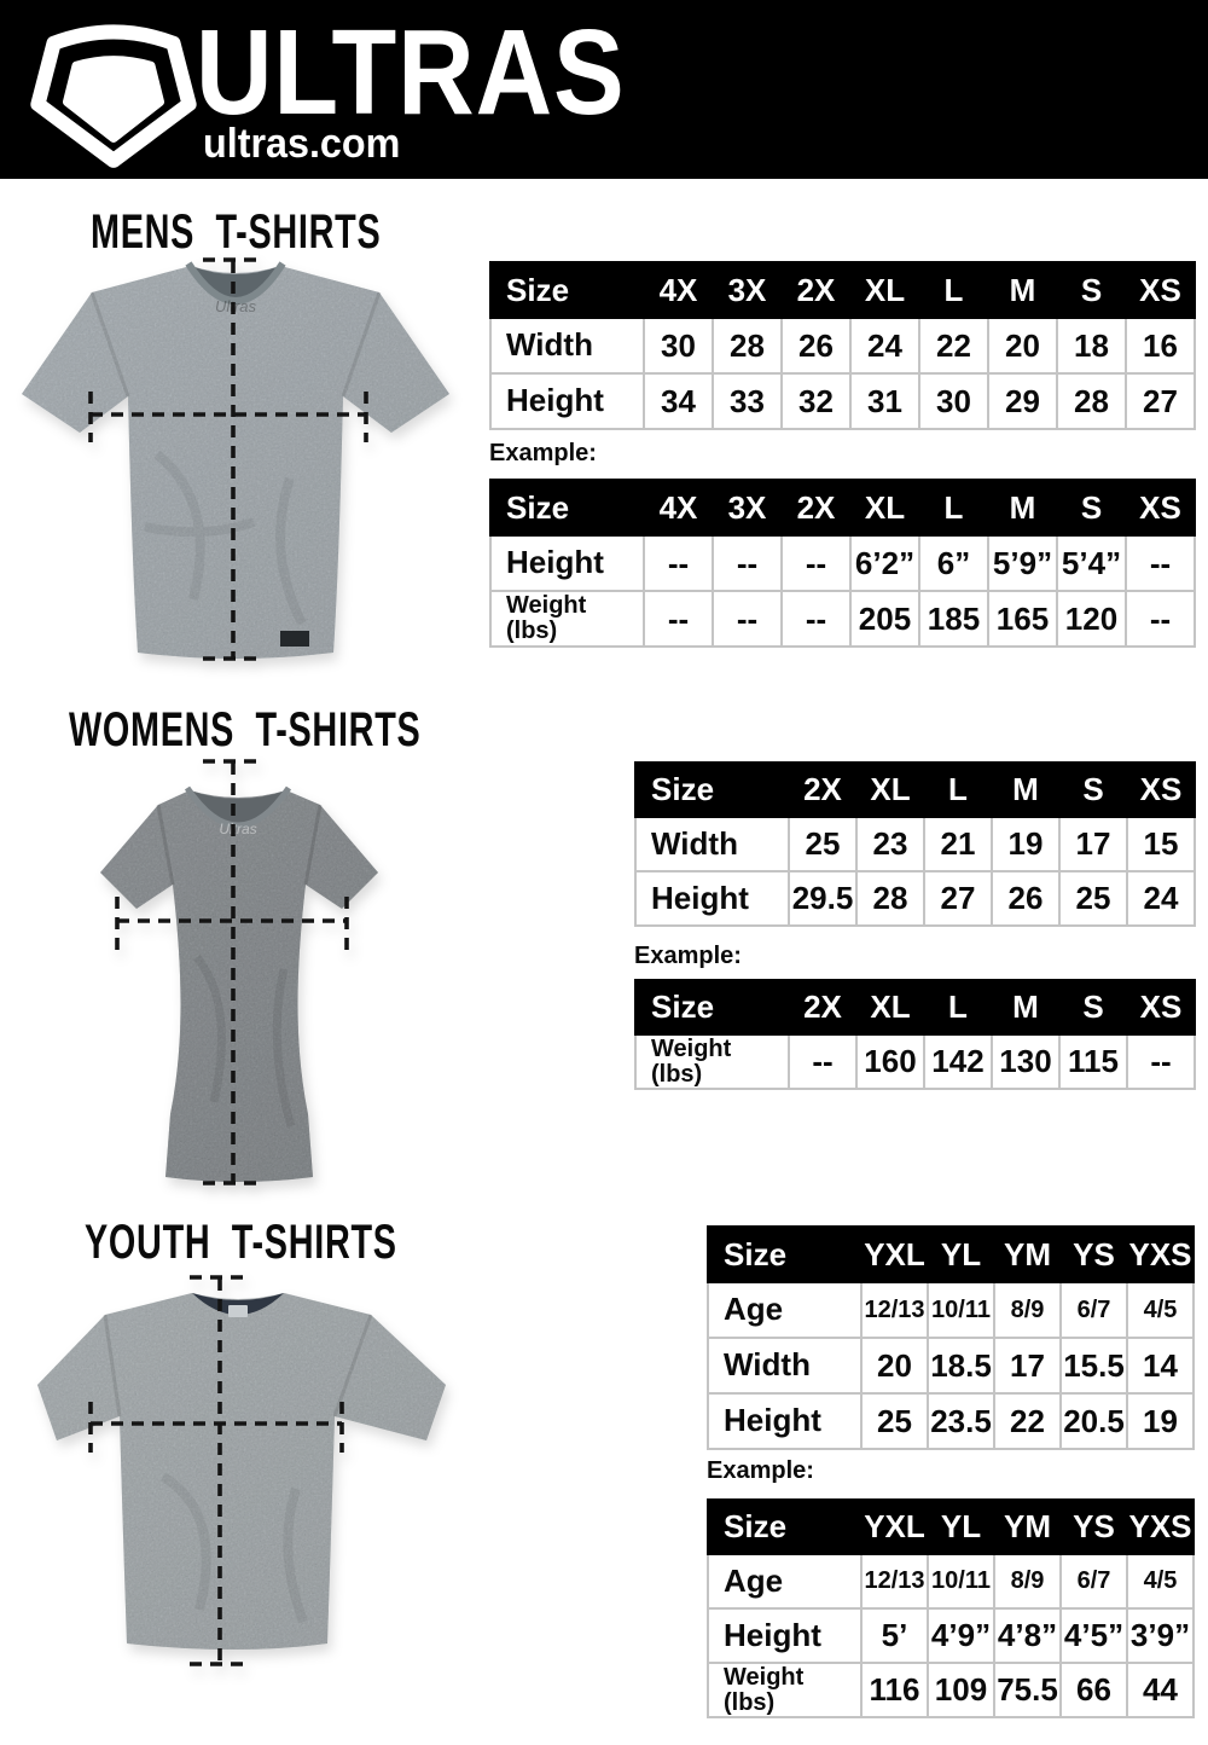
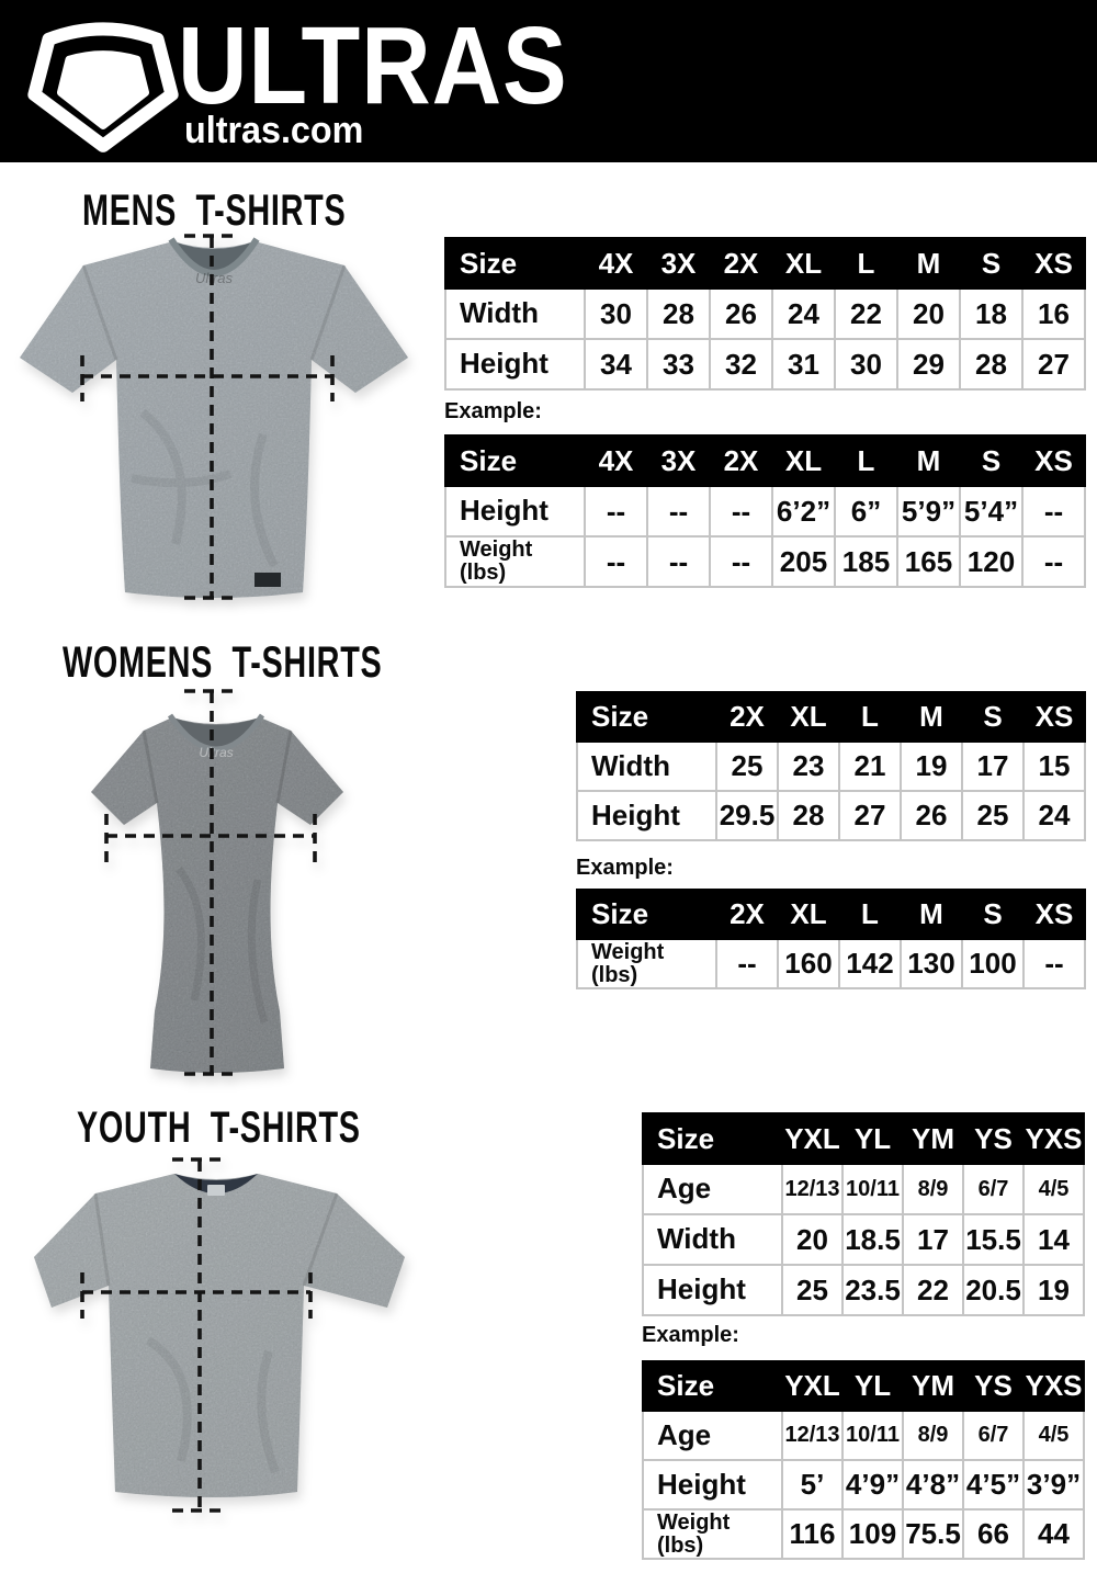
  ULTRAS
  ultras.com
  MENS T-SHIRTS
  Ulras
  Size	4X	3X	2X	XL	L	M	S	XS
  Width	30	28	26	24	22	20	18	16
  Height	34	33	32	31	30	29	28	27
  Example:
  Size	4X	3X	2X	XL	L	M	S	XS
  Height	--	--	--	6’2”	6”	5’9”	5’4”	--
  Weight (lbs)	--	--	--	205	185	165	120	--
  WOMENS T-SHIRTS
  Size	2X	XL	L	M	S	XS
  Width	25	23	21	19	17	15
  Height	29.5	28	27	26	25	24
  Example:
  Size	2X	XL	L	M	S	XS
- Weight (lbs)	--	160	142	130	115	--
+ Weight (lbs)	--	160	142	130	100	--
  YOUTH T-SHIRTS
  Size	YXL	YL	YM	YS	YXS
  Age	12/13	10/11	8/9	6/7	4/5
  Width	20	18.5	17	15.5	14
  Height	25	23.5	22	20.5	19
  Example:
  Size	YXL	YL	YM	YS	YXS
  Age	12/13	10/11	8/9	6/7	4/5
  Height	5’	4’9”	4’8”	4’5”	3’9”
  Weight (lbs)	116	109	75.5	66	44
